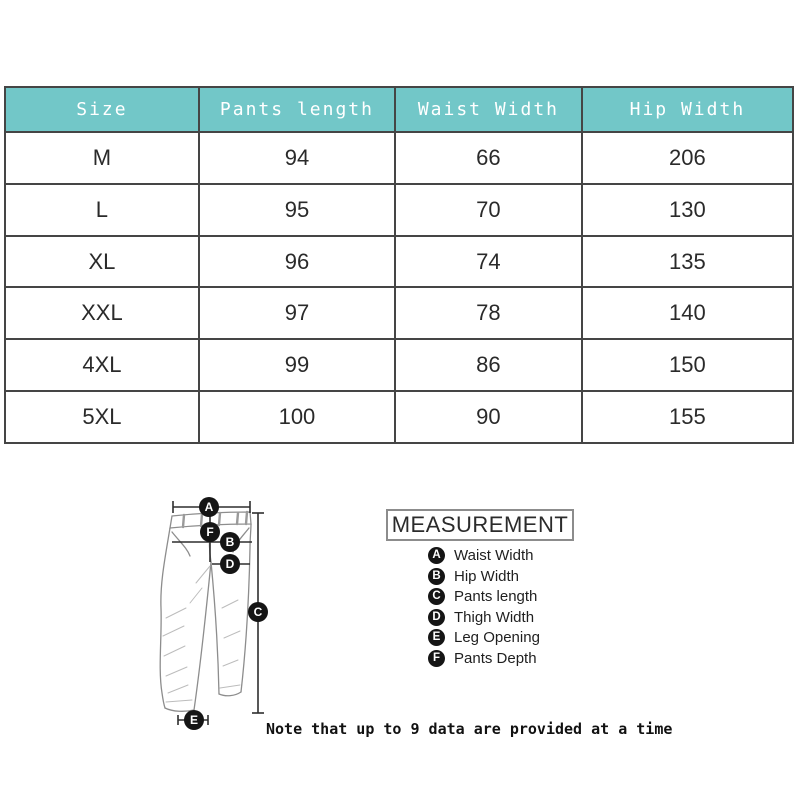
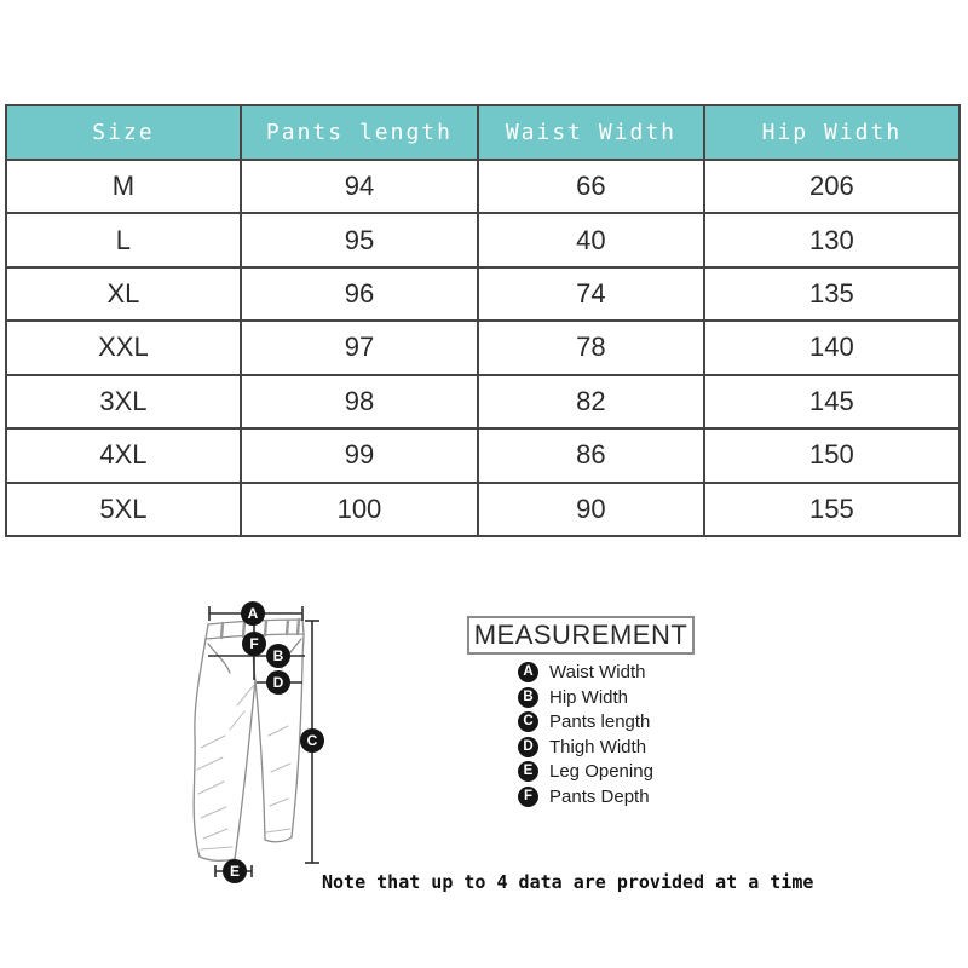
  Size	Pants length	Waist Width	Hip Width
  M	94	66	206
- L	95	70	130
+ L	95	40	130
  XL	96	74	135
  XXL	97	78	140
+ 3XL	98	82	145
  4XL	99	86	150
  5XL	100	90	155
  A
  F
  B
  D
  C
  E
  MEASUREMENT
  A
  Waist Width
  B
  Hip Width
  C
  Pants length
  D
  Thigh Width
  E
  Leg Opening
  F
  Pants Depth
- Note that up to 9 data are provided at a time
+ Note that up to 4 data are provided at a time
